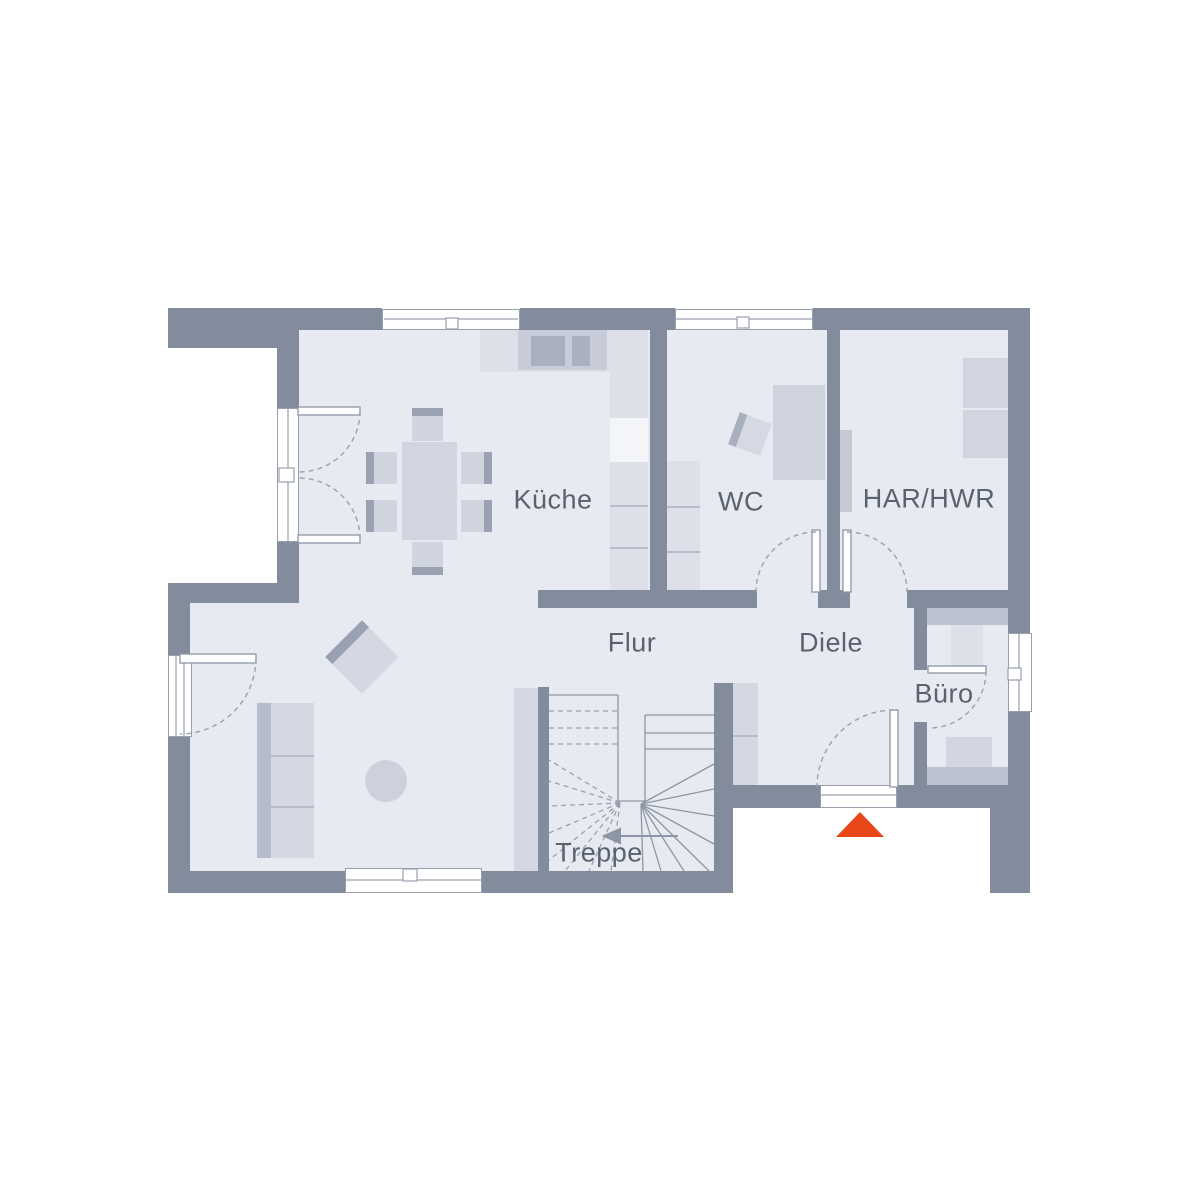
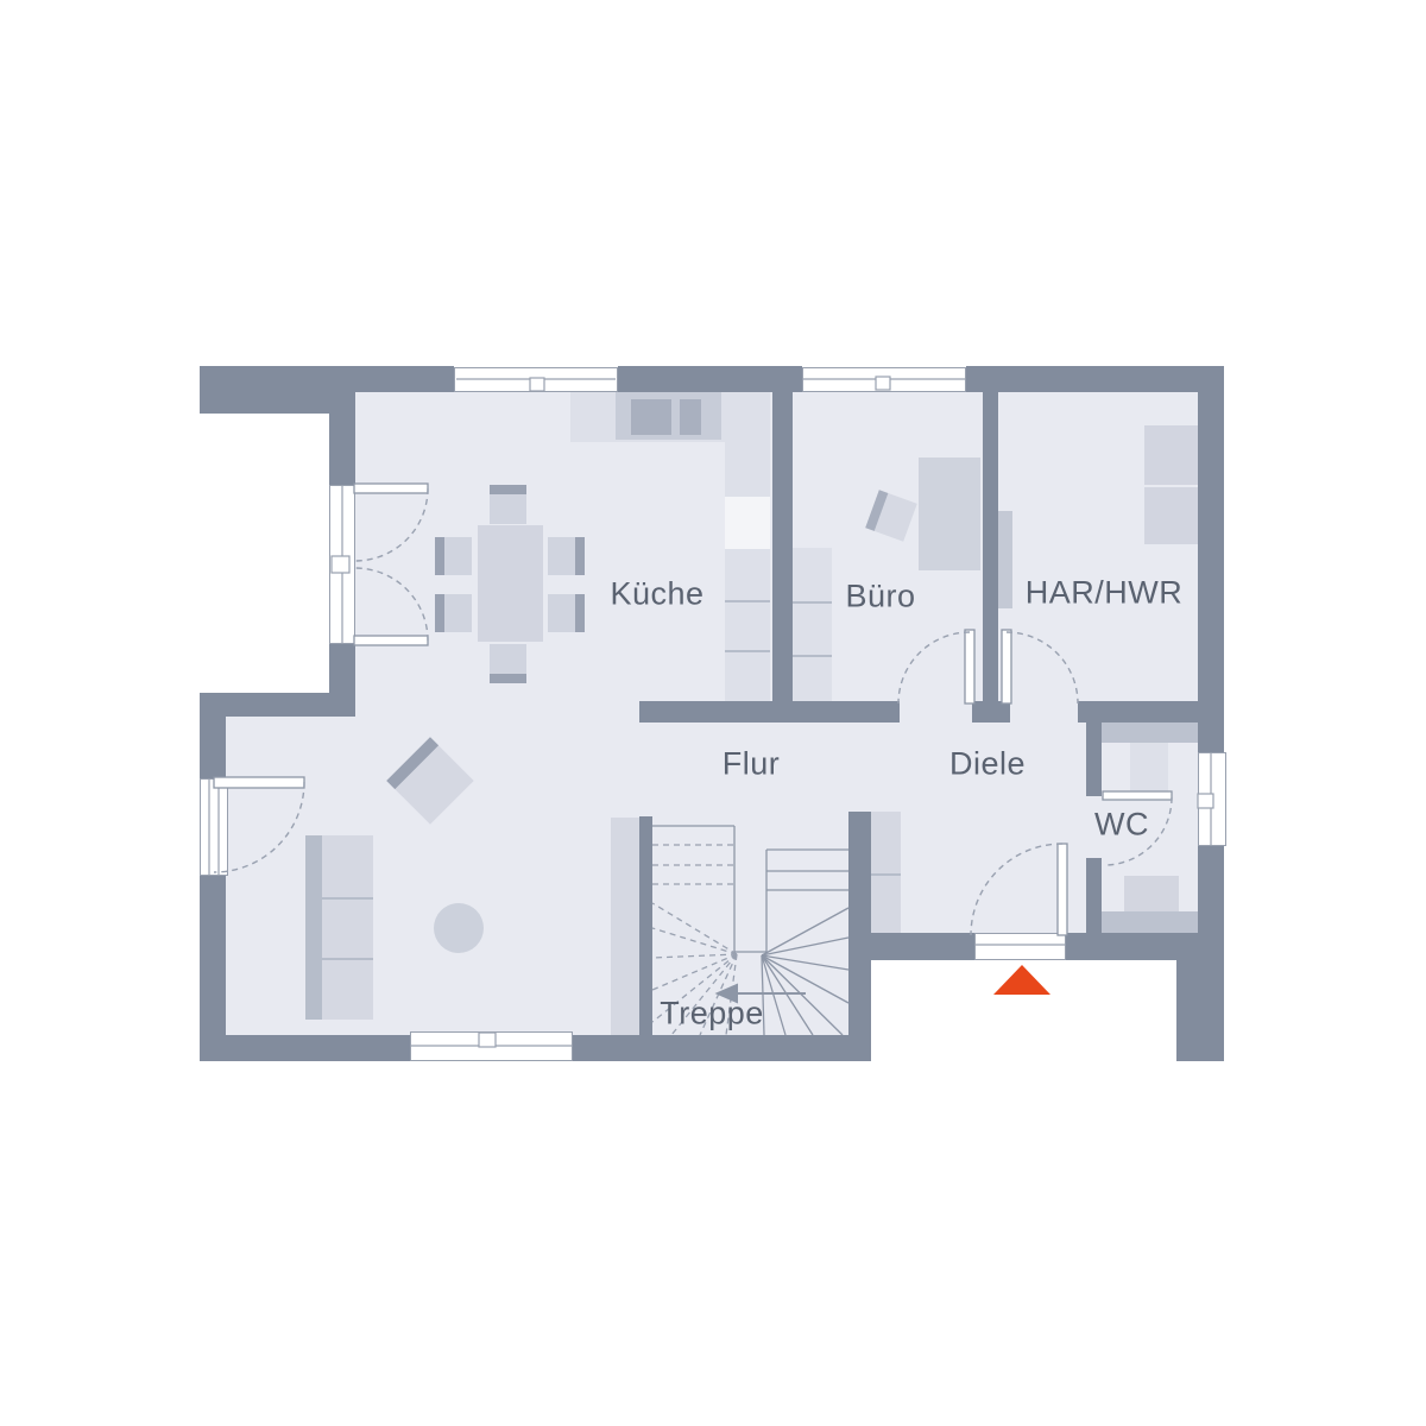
  Küche
- WC
+ Büro
  HAR/HWR
  Flur
  Diele
- Büro
+ WC
  Treppe
